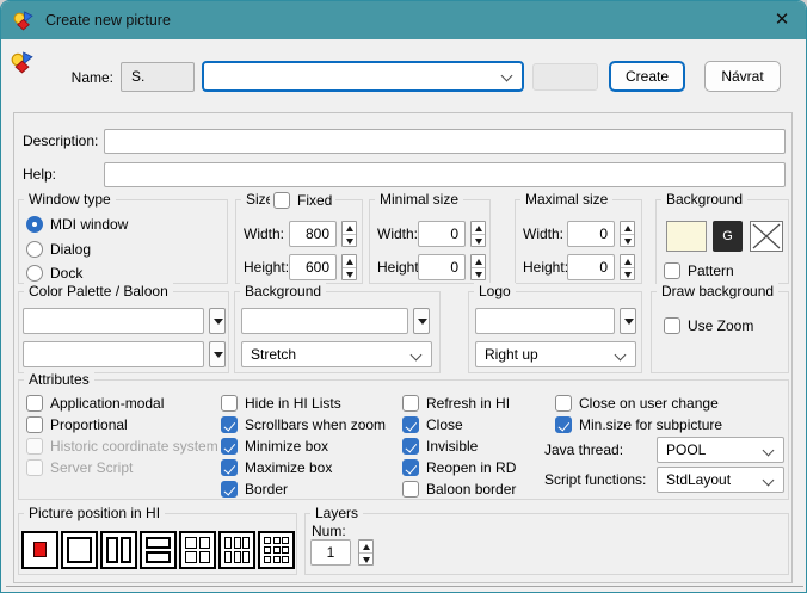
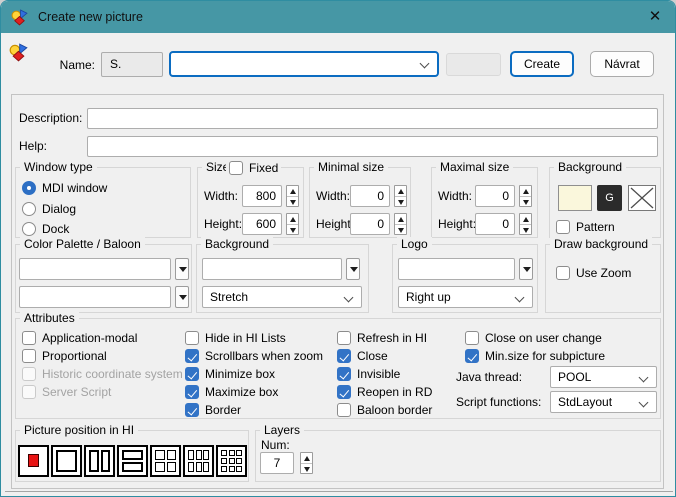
  Create new picture
  ✕
  Name:
  S.
  Create
  Návrat
  Description:
  Help:
  Window type
  MDI window
  Dialog
  Dock
  Siz
  Fixed
  Width:
  800
  Height:
  600
  Minimal size
  Width:
  0
  Heigh
  0
  Maximal size
  Width:
  0
  Height
  0
  Background
  G
  Pattern
  Color Palette / Baloon
  Background
  Stretch
  Logo
  Right up
  Draw background
  Use Zoom
  Attributes
  Application-modal
  Proportional
  Historic coordinate system
  Server Script
  Hide in HI Lists
  Scrollbars when zoom
  Minimize box
  Maximize box
  Border
  Refresh in HI
  Close
  Invisible
  Reopen in RD
  Baloon border
  Close on user change
  Min.size for subpicture
  Java thread:
  POOL
  Script functions:
  StdLayout
  Picture position in HI
  Layers
  Num:
- 1
+ 7
